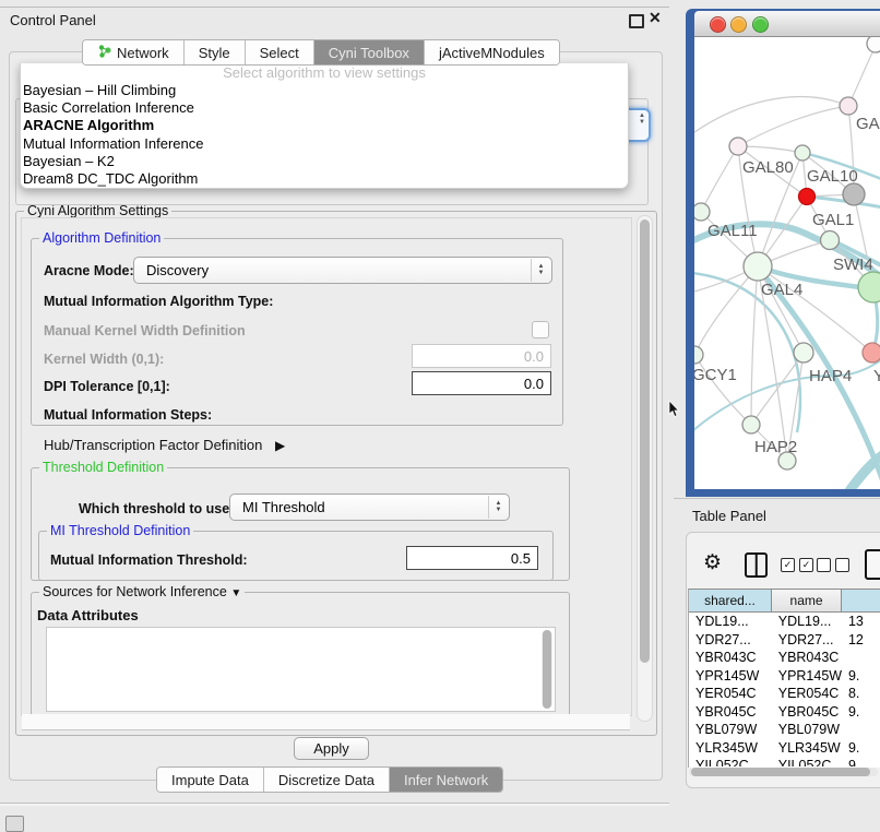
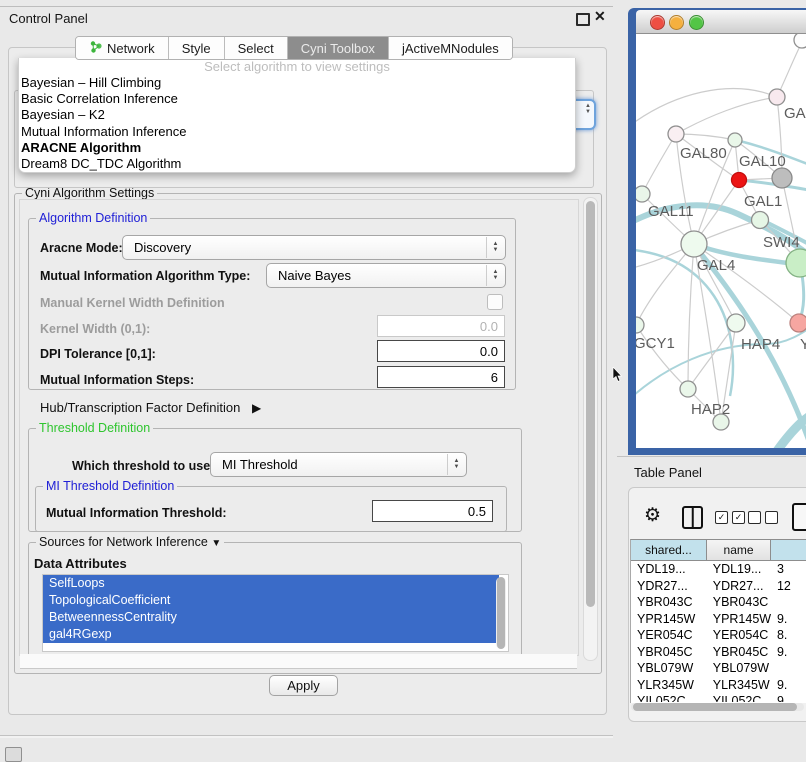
  Control Panel
  ✕
  Network
  Style
  Select
  Cyni Toolbox
  jActiveMNodules
  Select algorithm to view settings
  Bayesian – Hill Climbing
  Basic Correlation Inference
- ARACNE Algorithm
+ Bayesian – K2
  Mutual Information Inference
- Bayesian – K2
+ ARACNE Algorithm
  Dream8 DC_TDC Algorithm
  Cyni Algorithm Settings
  Algorithm Definition
  Aracne Mode:
  Discovery
  Mutual Information Algorithm Type:
+ Naive Bayes
  Manual Kernel Width Definition
  Kernel Width (0,1):
  0.0
  DPI Tolerance [0,1]:
  0.0
  Mutual Information Steps:
+ 6
  Hub/Transcription Factor Definition ▶
  Threshold Definition
  Which threshold to use
  MI Threshold
  MI Threshold Definition
  Mutual Information Threshold:
  0.5
  Sources for Network Inference ▼
  Data Attributes
+ SelfLoops
+ TopologicalCoefficient
+ BetweennessCentrality
+ gal4RGexp
  Apply
- Impute Data
- Discretize Data
- Infer Network
  GAL80
  GAL10
  GAL1
  GAL11
  SWI4
  GAL4
  GCY1
  HAP4
  Y
  HAP2
  Table Panel
  ⚙
  ✓
  ✓
  shared...
  name
  YDL19...
  YDL19...
- 13
+ 3
  YDR27...
  YDR27...
  12
  YBR043C
  YBR043C
  YPR145W
  YPR145W
  9.
  YER054C
  YER054C
  8.
  YBR045C
  YBR045C
  9.
  YBL079W
  YBL079W
  YLR345W
  YLR345W
  9.
  YIL052C
  YIL052C
  9
